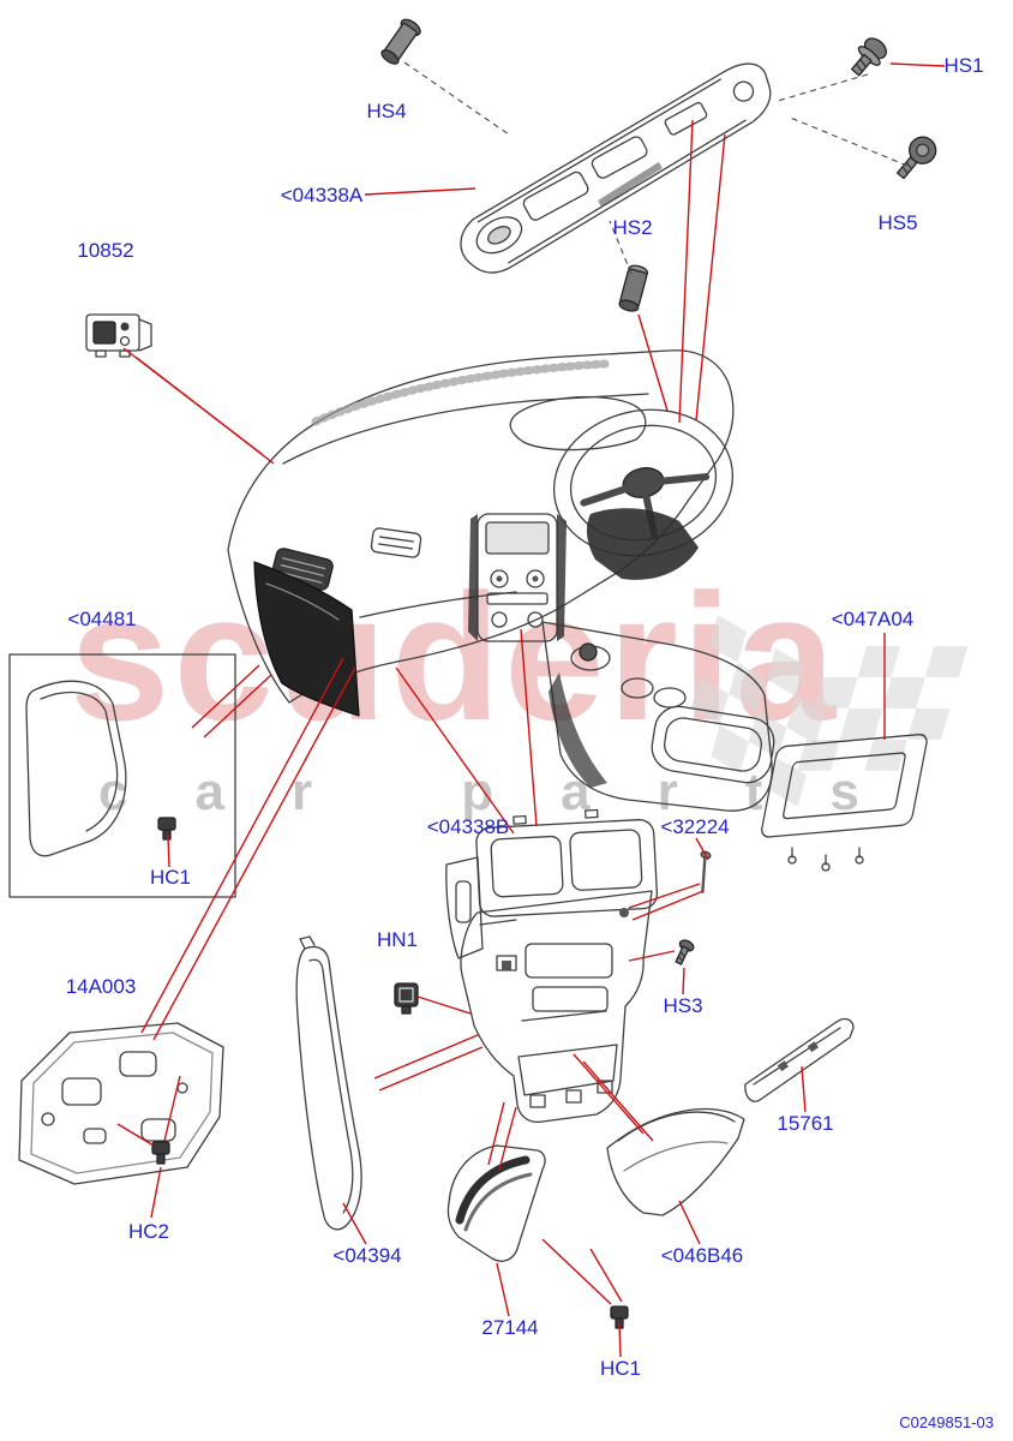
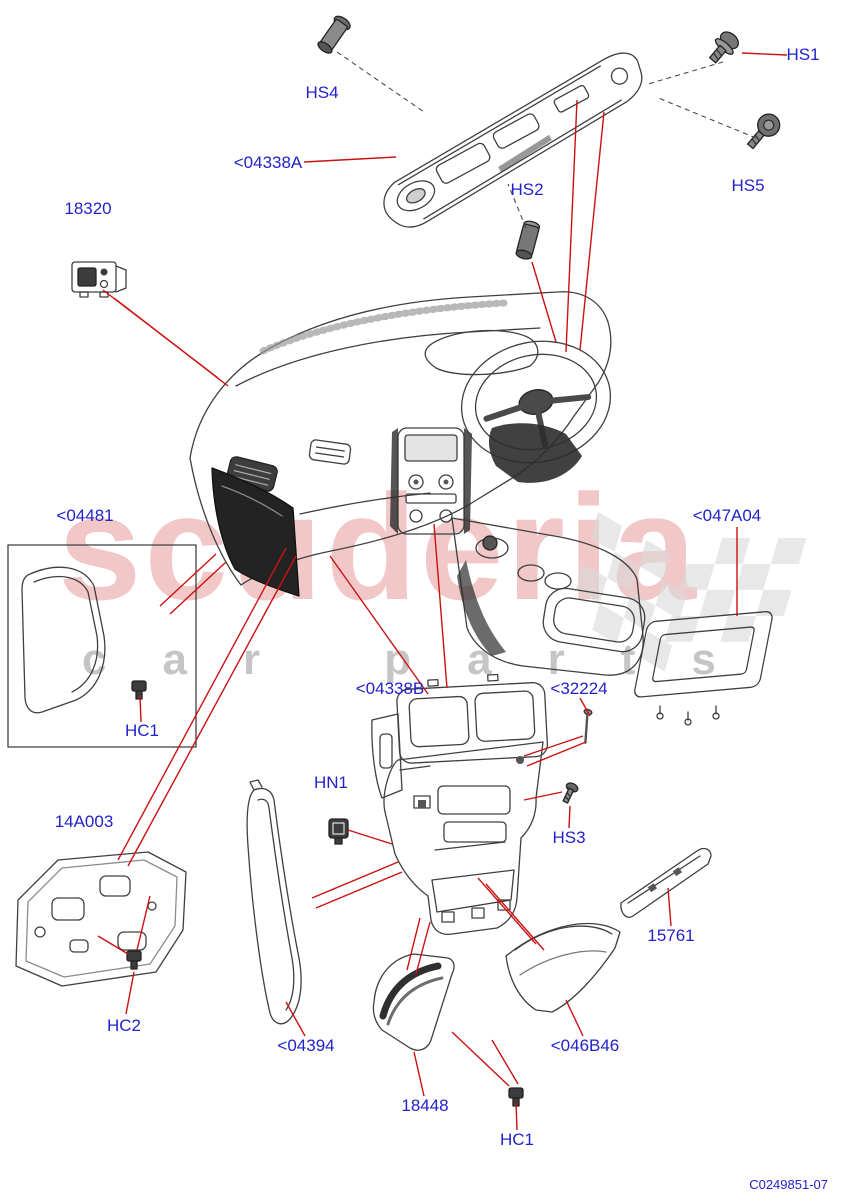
  scderia
  car pars
  HS4
  HS1
  <04338A
  HS2
  HS5
- 10852
+ 18320
  <04481
  <047A04
  <04338B
  <32224
  HC1
  HN1
  HS3
  14A003
  15761
  HC2
  <04394
  <046B46
- 27144
+ 18448
  HC1
- C0249851-03
+ C0249851-07
